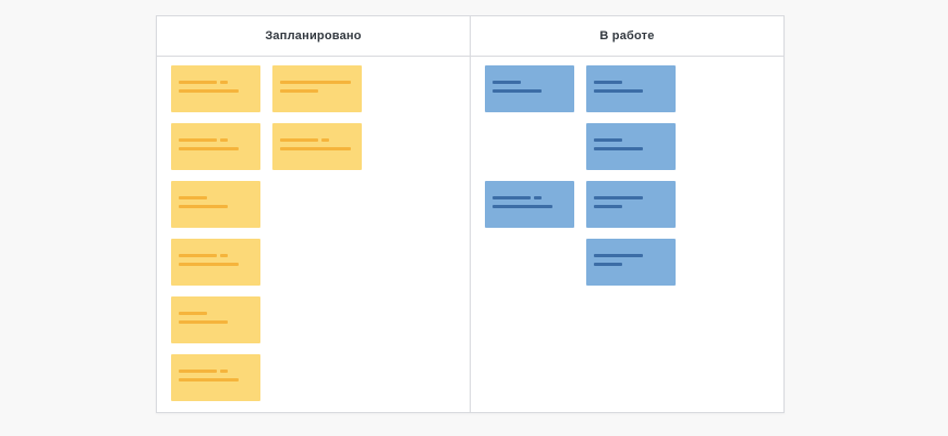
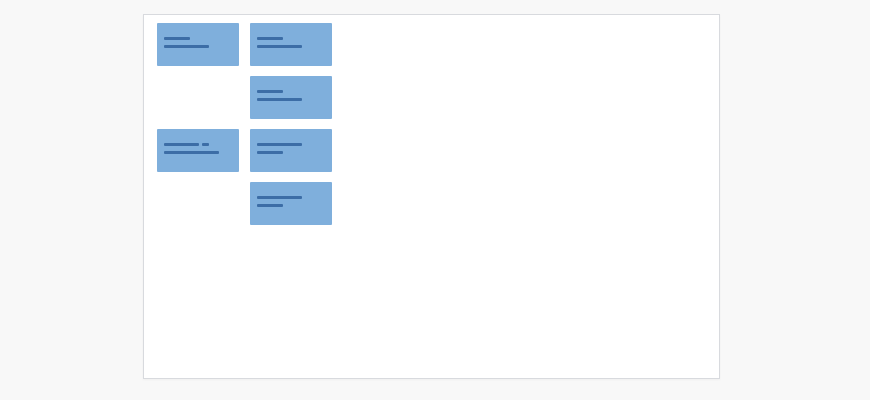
- Запланировано
- В работе
